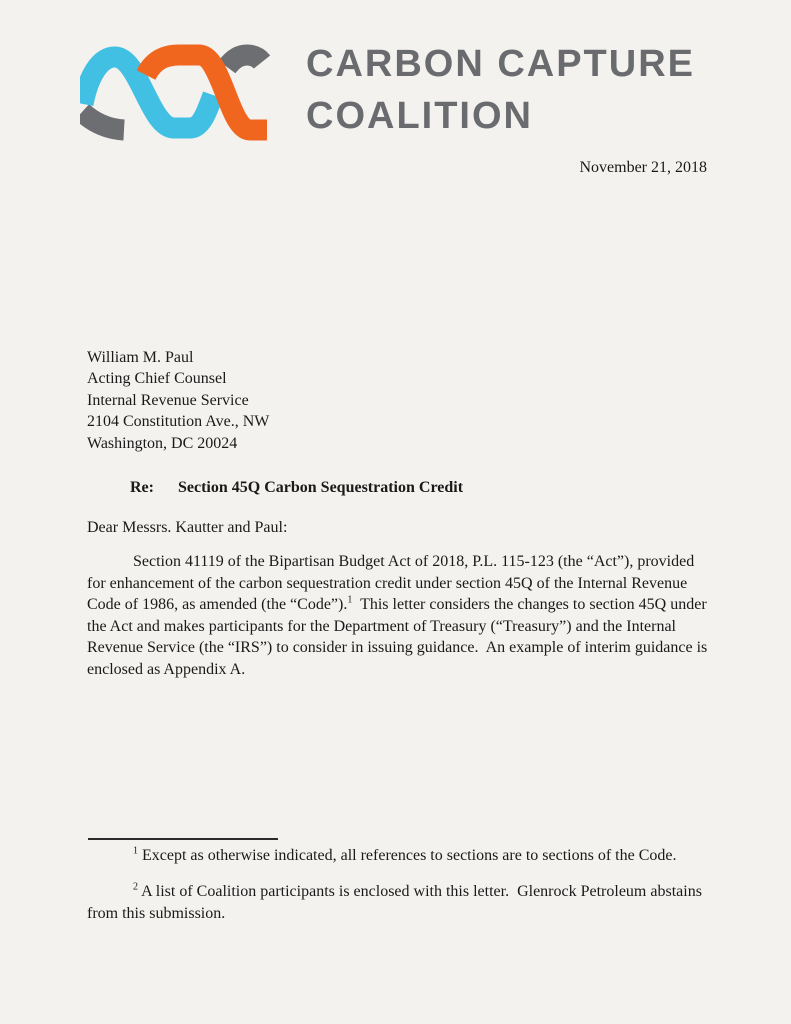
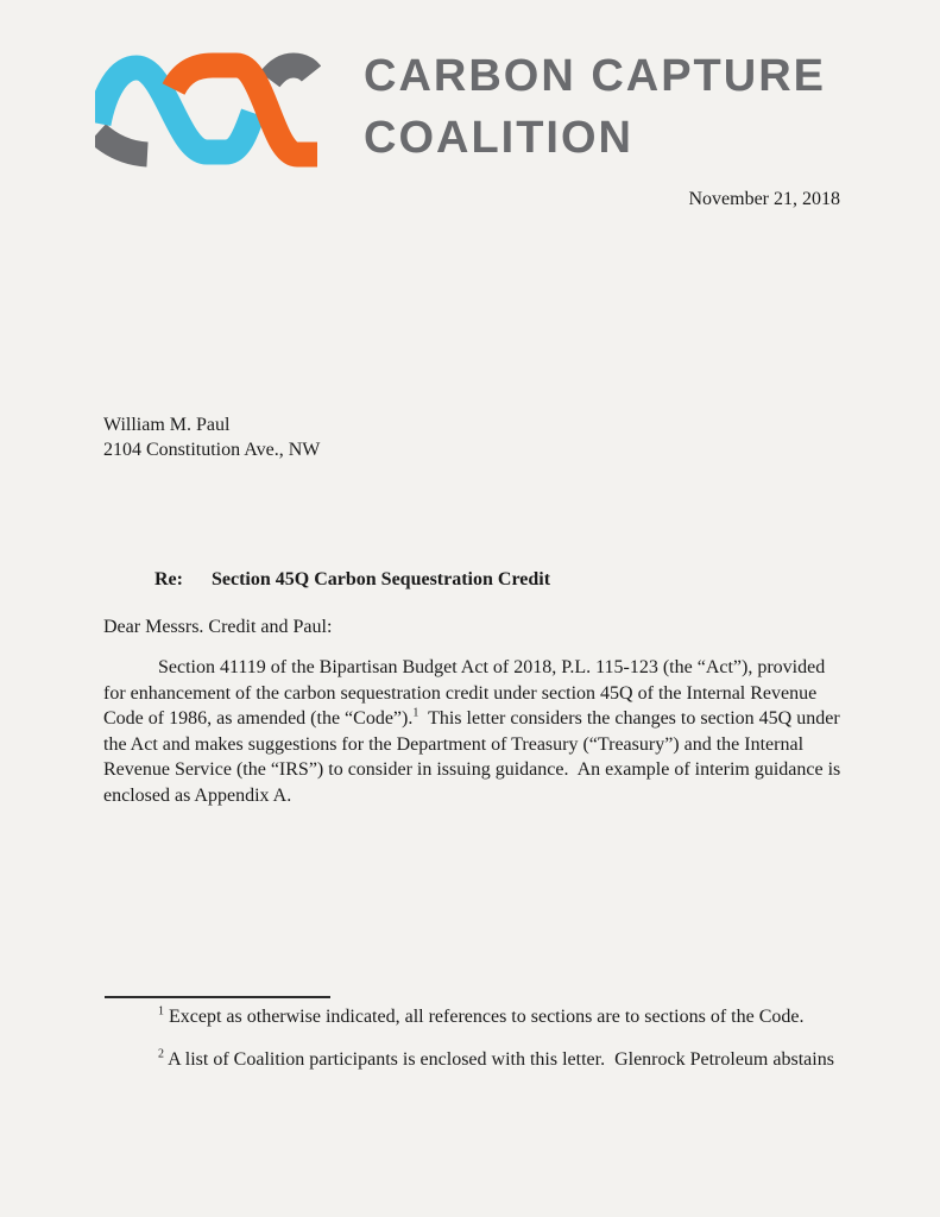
  CARBON CAPTURE
  COALITION
  November 21, 2018
  William M. Paul
- Acting Chief Counsel
- Internal Revenue Service
  2104 Constitution Ave., NW
- Washington, DC 20024
  Re: Section 45Q Carbon Sequestration Credit
- Dear Messrs. Kautter and Paul:
+ Dear Messrs. Credit and Paul:
  Section 41119 of the Bipartisan Budget Act of 2018, P.L. 115-123 (the “Act”), provided
  for enhancement of the carbon sequestration credit under section 45Q of the Internal Revenue
  Code of 1986, as amended (the “Code”).1 This letter considers the changes to section 45Q under
- the Act and makes participants for the Department of Treasury (“Treasury”) and the Internal
+ the Act and makes suggestions for the Department of Treasury (“Treasury”) and the Internal
  Revenue Service (the “IRS”) to consider in issuing guidance. An example of interim guidance is
  enclosed as Appendix A.
  1 Except as otherwise indicated, all references to sections are to sections of the Code.
  2 A list of Coalition participants is enclosed with this letter. Glenrock Petroleum abstains
- from this submission.
